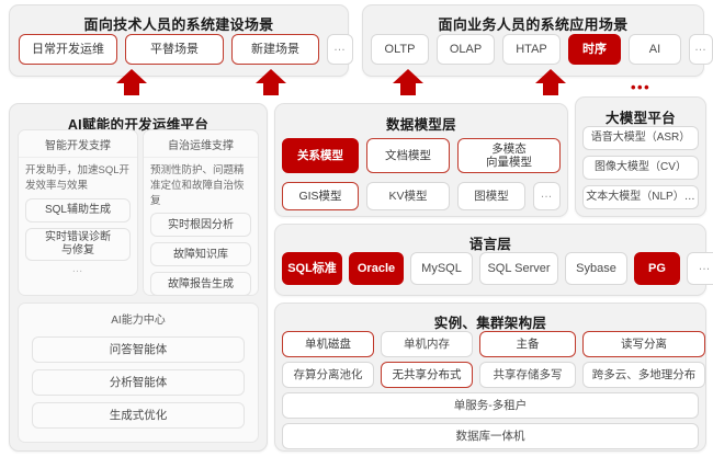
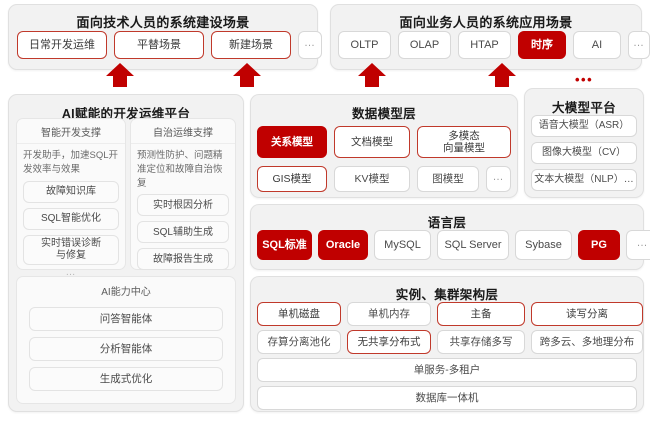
  面向技术人员的系统建设场景
  日常开发运维
  平替场景
  新建场景
  …
  面向业务人员的系统应用场景
  OLTP
  OLAP
  HTAP
  时序
  AI
  …
  •••
  AI赋能的开发运维平台
  智能开发支撑
  开发助手，加速SQL开发效率与效果
- SQL辅助生成
+ 故障知识库
+ SQL智能优化
  实时错误诊断
  与修复
  …
  自治运维支撑
  预测性防护、问题精准定位和故障自治恢复
  实时根因分析
- 故障知识库
+ SQL辅助生成
  故障报告生成
  AI能力中心
  问答智能体
  分析智能体
  生成式优化
  数据模型层
  关系模型
  文档模型
  多模态
  向量模型
  GIS模型
  KV模型
  图模型
  …
  大模型平台
  语音大模型（ASR）
  图像大模型（CV）
  文本大模型（NLP）…
  语言层
  SQL标准
  Oracle
  MySQL
  SQL Server
  Sybase
  PG
  …
  实例、集群架构层
  单机磁盘
  单机内存
  主备
  读写分离
  存算分离池化
  无共享分布式
  共享存储多写
  跨多云、多地理分布
  单服务-多租户
  数据库一体机
